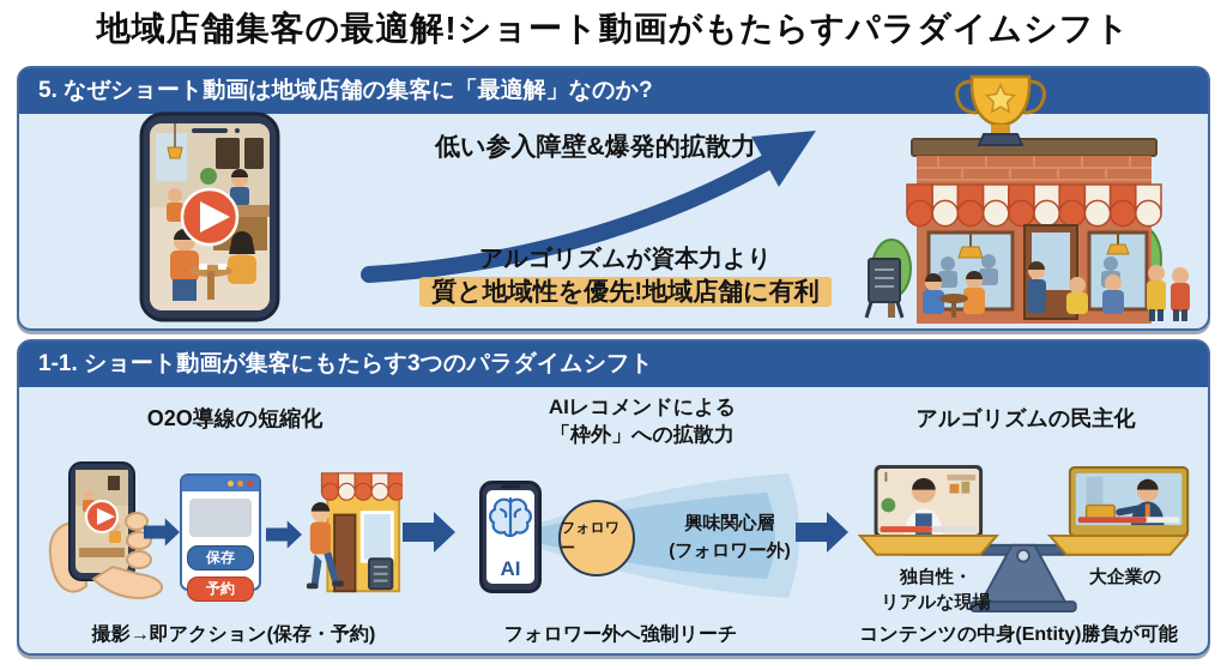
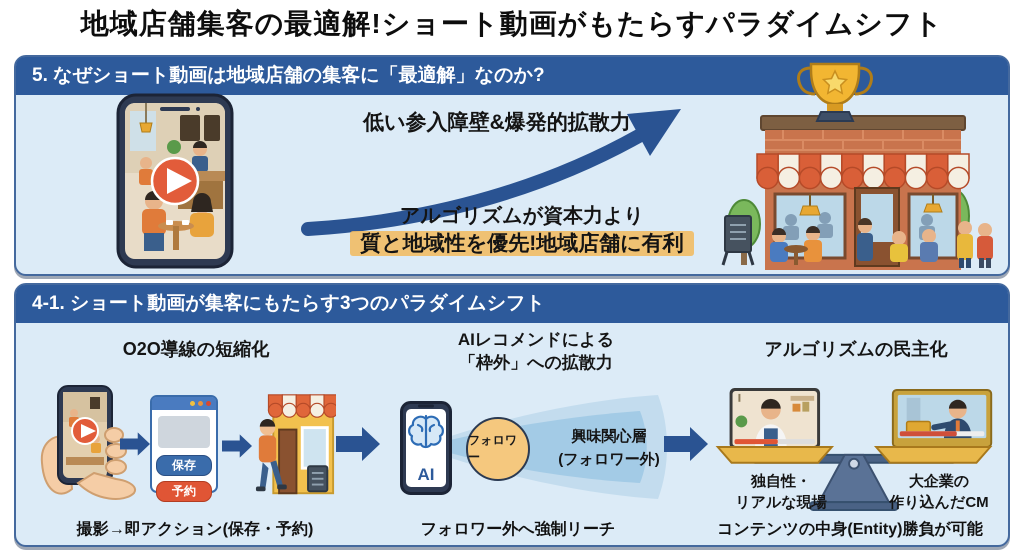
  地域店舗集客の最適解!ショート動画がもたらすパラダイムシフト
  5. なぜショート動画は地域店舗の集客に「最適解」なのか?
  低い参入障壁&爆発的拡散力
  アルゴリズムが資本力より
  質と地域性を優先!地域店舗に有利
- 1-1. ショート動画が集客にもたらす3つのパラダイムシフト
+ 4-1. ショート動画が集客にもたらす3つのパラダイムシフト
  O2O導線の短縮化
  AIレコメンドによる
  「枠外」への拡散力
  アルゴリズムの民主化
  保存
  予約
  AI
  フォロワー
  興味関心層
  (フォロワー外)
  独自性・
  リアルな現場
  大企業の
+ 作り込んだCM
  撮影→即アクション(保存・予約)
  フォロワー外へ強制リーチ
  コンテンツの中身(Entity)勝負が可能
